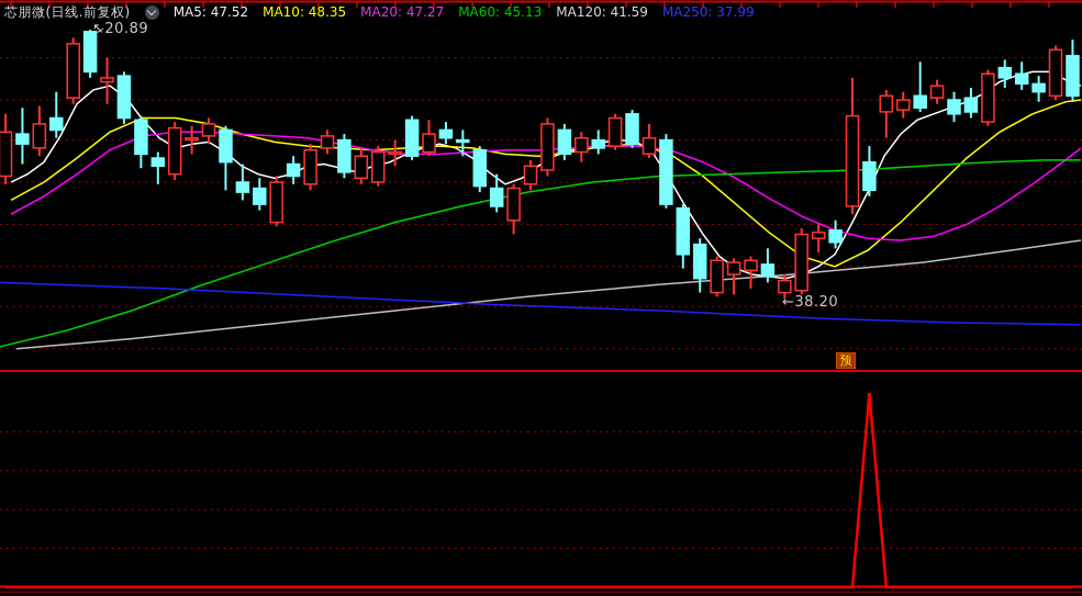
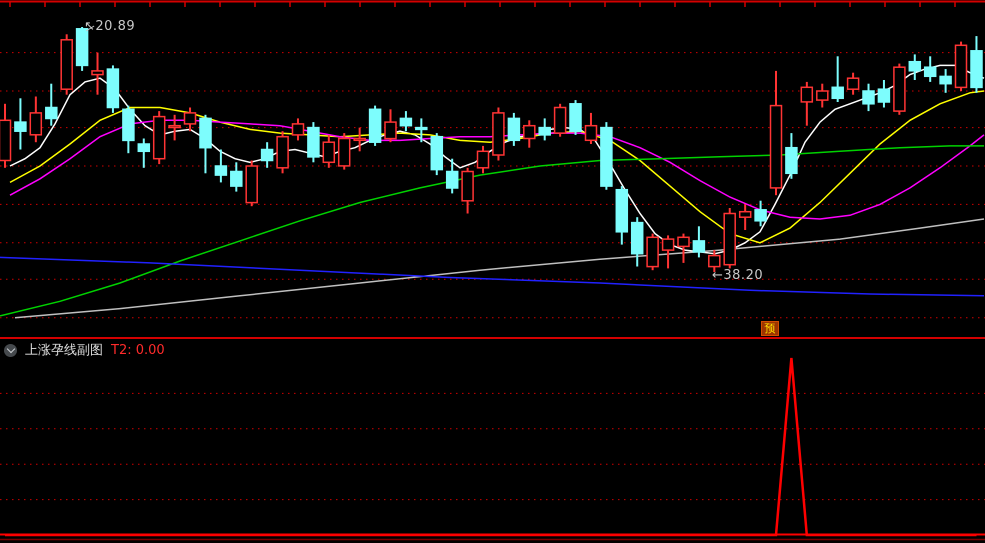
- 芯朋微(日线.前复权)
- MA5: 47.52
- MA10: 48.35
- MA20: 47.27
- MA60: 45.13
- MA120: 41.59
- MA250: 37.99
  ↖20.89
  ←38.20
  预
+ 上涨孕线副图
+ T2: 0.00
